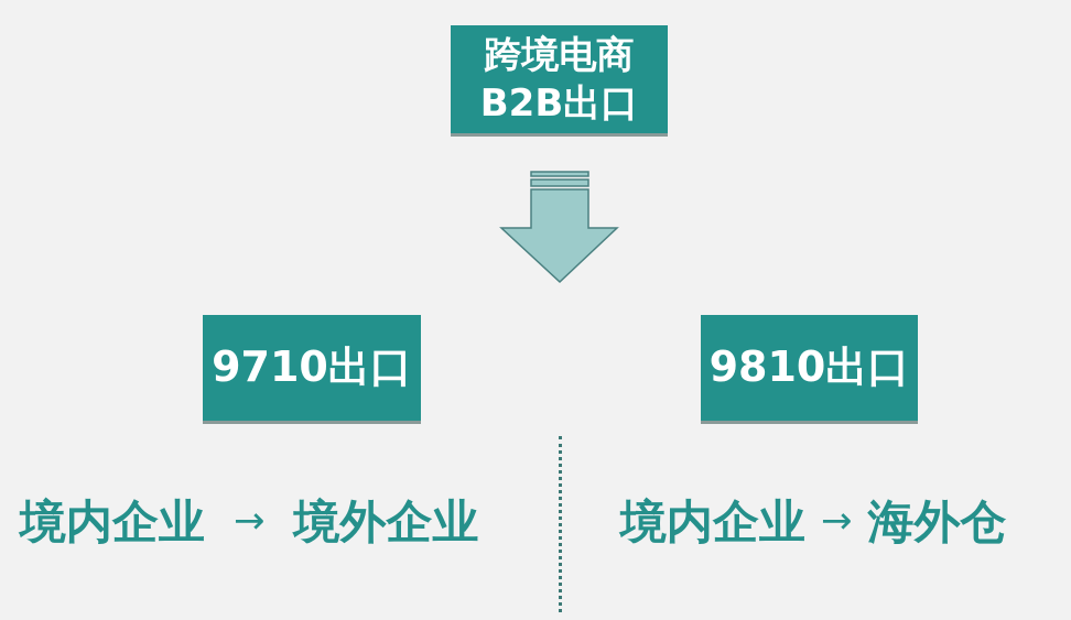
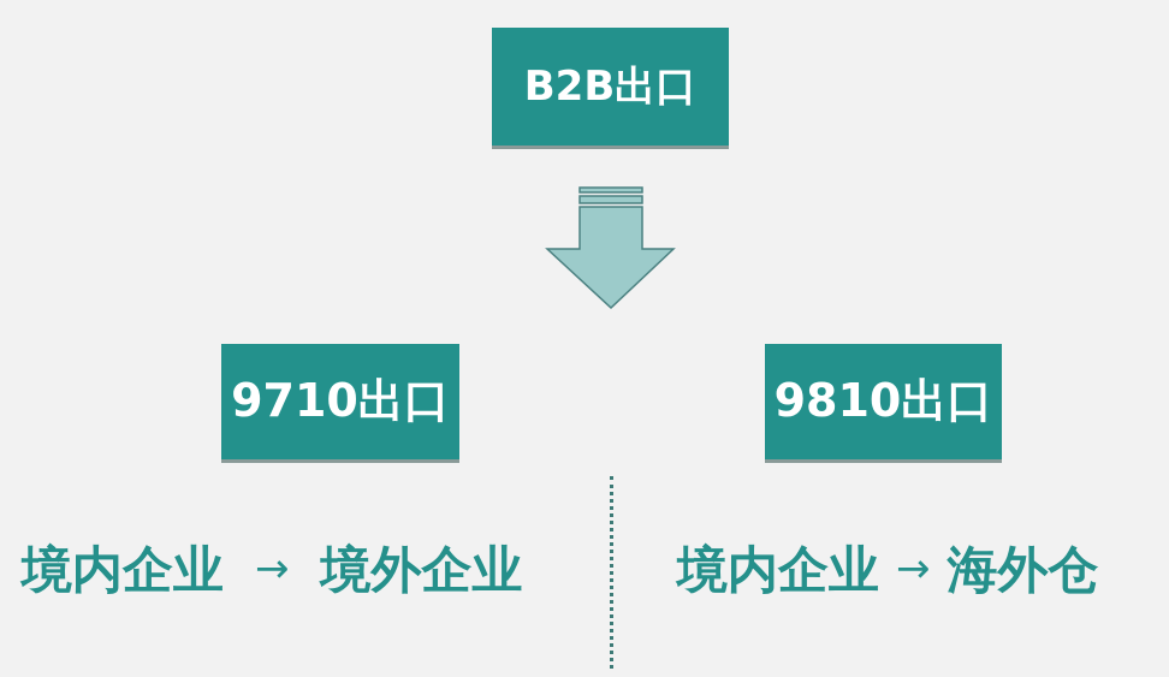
- 跨境电商
  B2B出口
  9710出口
  9810出口
  境内企业 → 境外企业
  境内企业 → 海外仓
